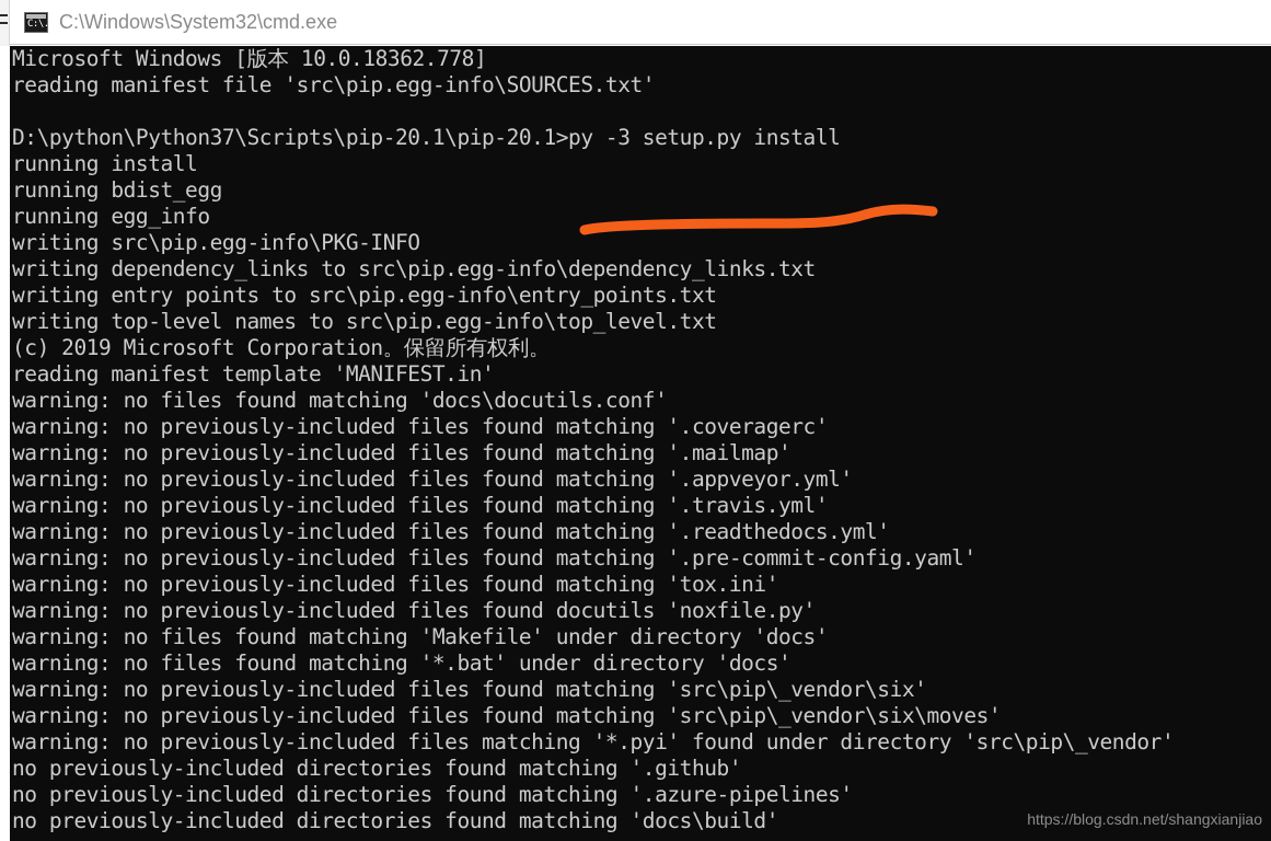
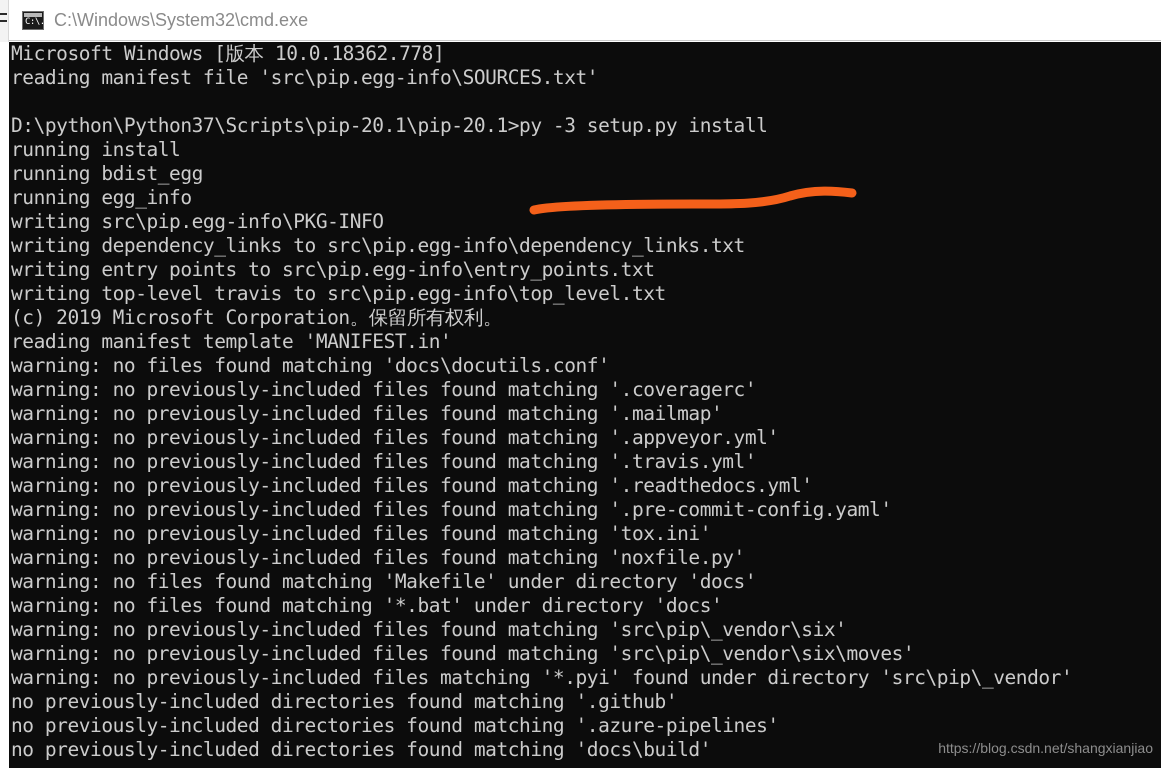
  C:\.
  C:\Windows\System32\cmd.exe
  Microsoft Windows [版本 10.0.18362.778]
  reading manifest file 'src\pip.egg-info\SOURCES.txt'
  D:\python\Python37\Scripts\pip-20.1\pip-20.1>py -3 setup.py install
  running install
  running bdist_egg
  running egg_info
  writing src\pip.egg-info\PKG-INFO
  writing dependency_links to src\pip.egg-info\dependency_links.txt
  writing entry points to src\pip.egg-info\entry_points.txt
- writing top-level names to src\pip.egg-info\top_level.txt
+ writing top-level travis to src\pip.egg-info\top_level.txt
  (c) 2019 Microsoft Corporation。保留所有权利。
  reading manifest template 'MANIFEST.in'
  warning: no files found matching 'docs\docutils.conf'
  warning: no previously-included files found matching '.coveragerc'
  warning: no previously-included files found matching '.mailmap'
  warning: no previously-included files found matching '.appveyor.yml'
  warning: no previously-included files found matching '.travis.yml'
  warning: no previously-included files found matching '.readthedocs.yml'
  warning: no previously-included files found matching '.pre-commit-config.yaml'
  warning: no previously-included files found matching 'tox.ini'
- warning: no previously-included files found docutils 'noxfile.py'
+ warning: no previously-included files found matching 'noxfile.py'
  warning: no files found matching 'Makefile' under directory 'docs'
  warning: no files found matching '*.bat' under directory 'docs'
  warning: no previously-included files found matching 'src\pip\_vendor\six'
  warning: no previously-included files found matching 'src\pip\_vendor\six\moves'
  warning: no previously-included files matching '*.pyi' found under directory 'src\pip\_vendor'
  no previously-included directories found matching '.github'
  no previously-included directories found matching '.azure-pipelines'
  no previously-included directories found matching 'docs\build'
  https://blog.csdn.net/shangxianjiao
